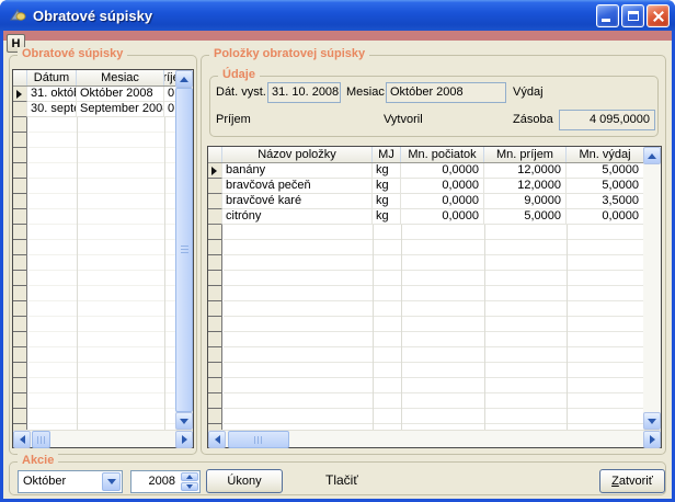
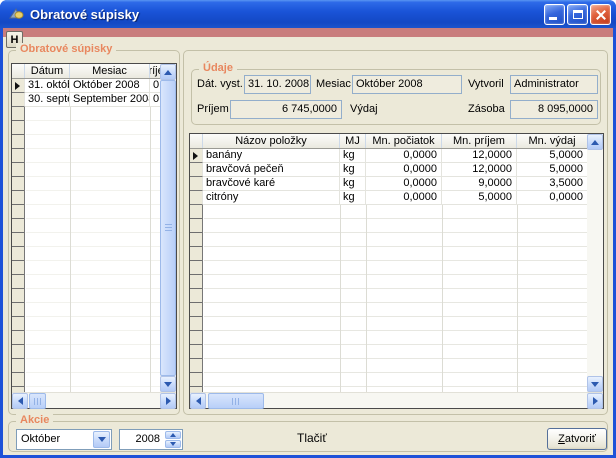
  Obratové súpisky
  H
  Obratové súpisky
  Dátum
  Mesiac
  Október 2008
  0
  September 200
  0
- Položky obratovej súpisky
  Údaje
  Dát. vyst.
  31. 10. 2008
  Mesiac
  Október 2008
- Výdaj
+ Vytvoril
+ Administrator
  Príjem
+ 6 745,0000
- Vytvoril
+ Výdaj
  Zásoba
- 4 095,0000
+ 8 095,0000
  Názov položky
  MJ
  Mn. počiatok
  Mn. príjem
  Mn. výdaj
  banány
  kg
  0,0000
  12,0000
  5,0000
  bravčová pečeň
  kg
  0,0000
  12,0000
  5,0000
  bravčové karé
  kg
  0,0000
  9,0000
  3,5000
  citróny
  kg
  0,0000
  5,0000
  0,0000
  Akcie
  Október
  2008
- Úkony
  Tlačiť
  Z
  atvoriť
